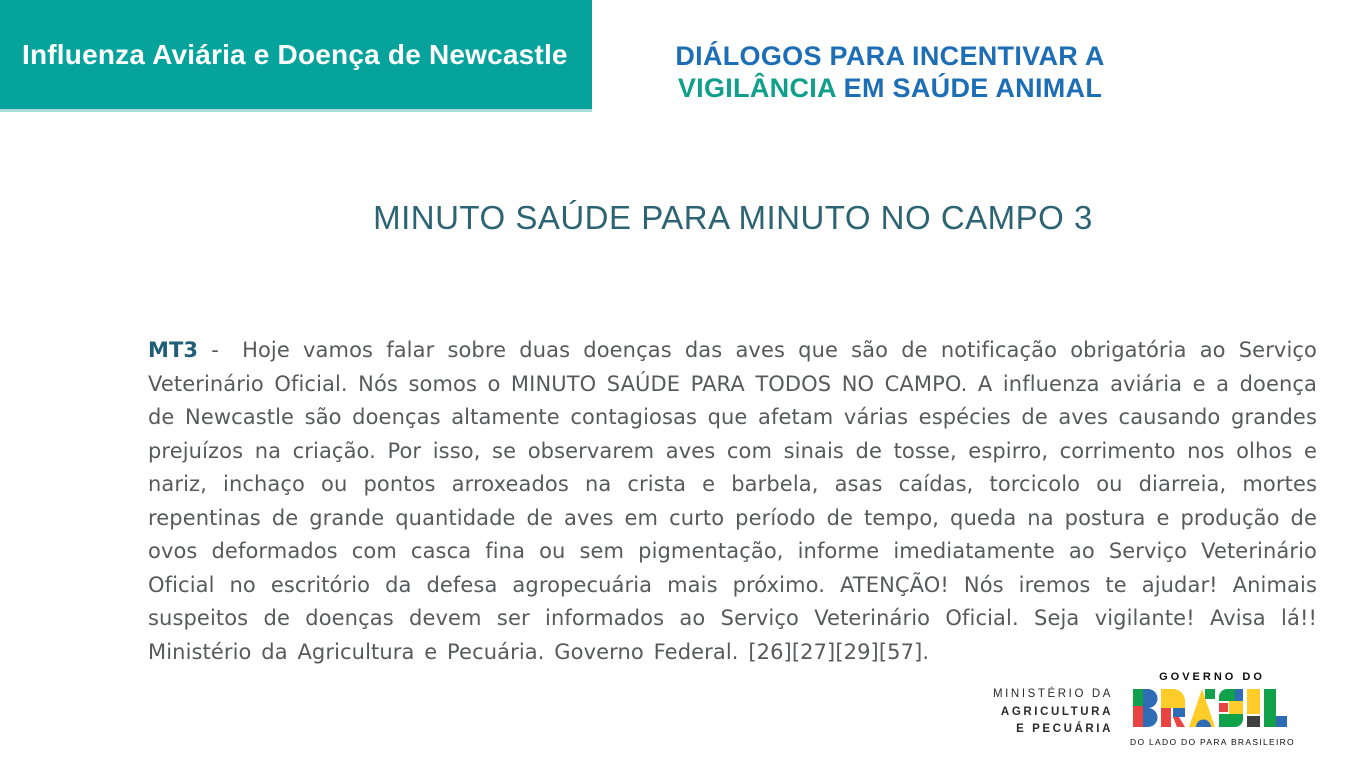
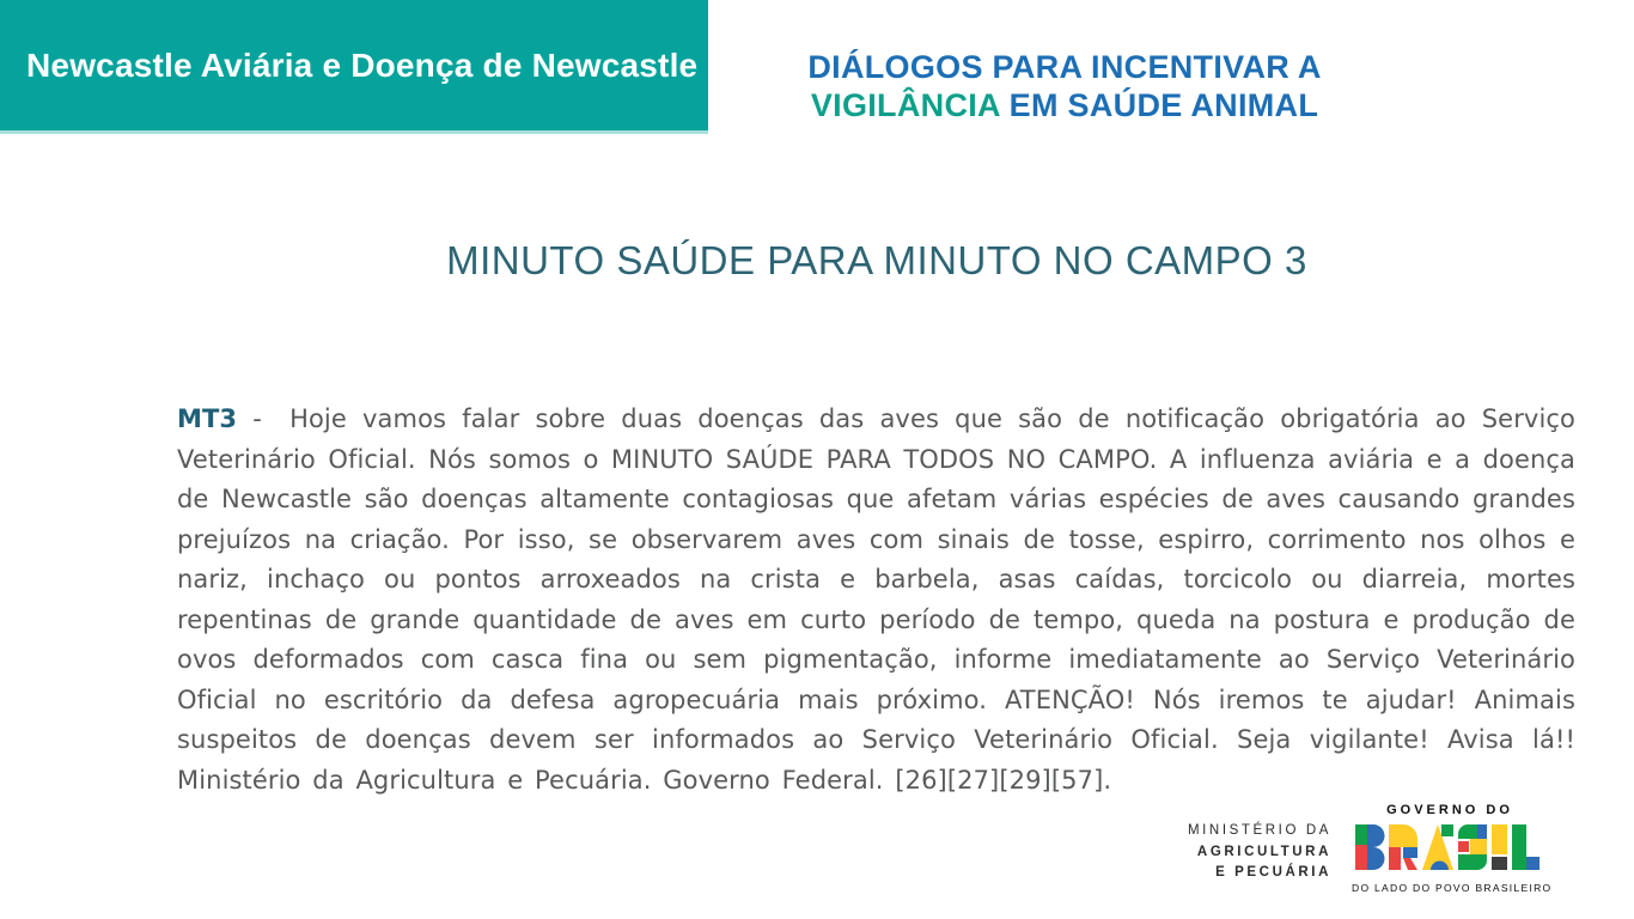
- Influenza Aviária e Doença de Newcastle
+ Newcastle Aviária e Doença de Newcastle
  DIÁLOGOS PARA INCENTIVAR A
  VIGILÂNCIA EM SAÚDE ANIMAL
  MINUTO SAÚDE PARA MINUTO NO CAMPO 3
  MT3 - Hoje vamos falar sobre duas doenças das aves que são de notificação obrigatória ao Serviço Veterinário Oficial. Nós somos o MINUTO SAÚDE PARA TODOS NO CAMPO. A influenza aviária e a doença de Newcastle são doenças altamente contagiosas que afetam várias espécies de aves causando grandes prejuízos na criação. Por isso, se observarem aves com sinais de tosse, espirro, corrimento nos olhos e nariz, inchaço ou pontos arroxeados na crista e barbela, asas caídas, torcicolo ou diarreia, mortes repentinas de grande quantidade de aves em curto período de tempo, queda na postura e produção de ovos deformados com casca fina ou sem pigmentação, informe imediatamente ao Serviço Veterinário Oficial no escritório da defesa agropecuária mais próximo. ATENÇÃO! Nós iremos te ajudar! Animais suspeitos de doenças devem ser informados ao Serviço Veterinário Oficial. Seja vigilante! Avisa lá!! Ministério da Agricultura e Pecuária. Governo Federal. [26][27][29][57].
  MINISTÉRIO DA
  AGRICULTURA
  E PECUÁRIA
  GOVERNO DO
- DO LADO DO PARA BRASILEIRO
+ DO LADO DO POVO BRASILEIRO
